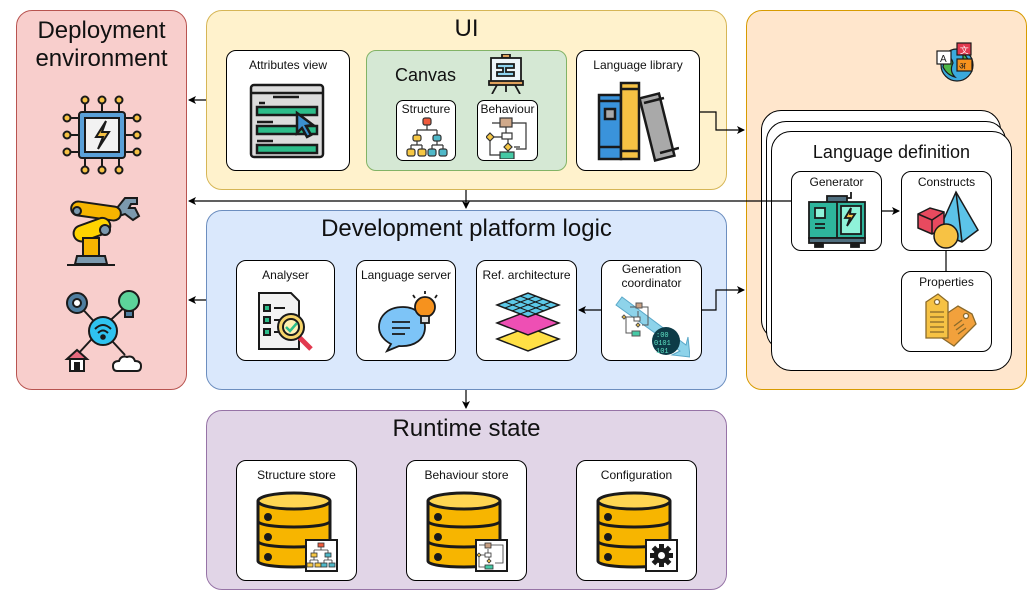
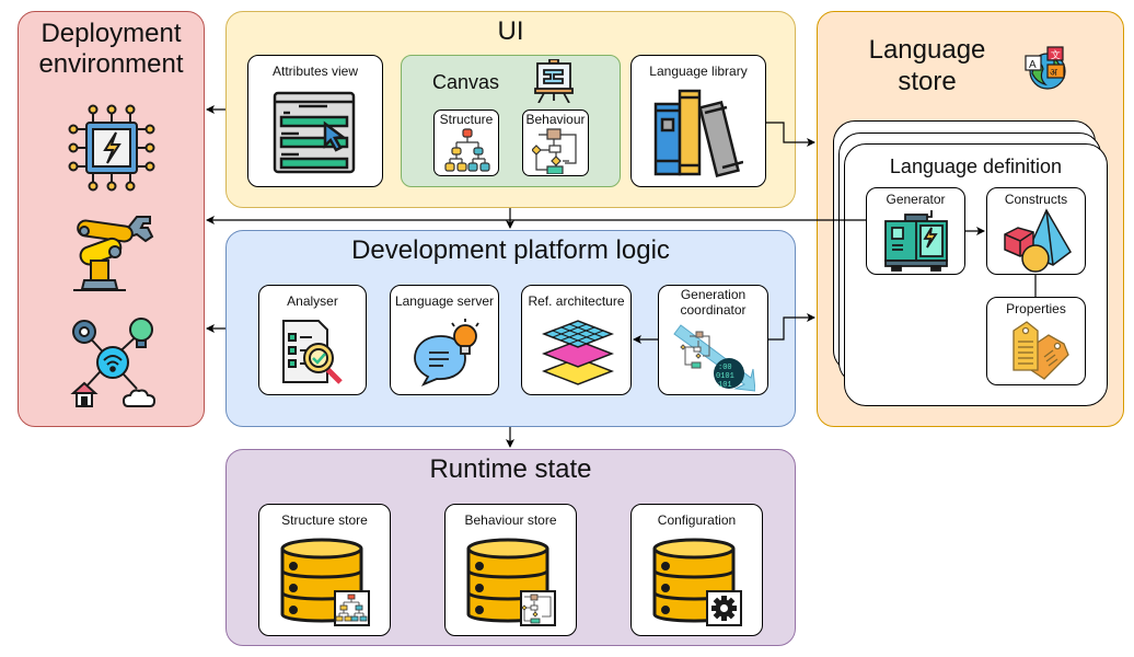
  Deployment
  environment
  UI
  Attributes view
  Canvas
  Structure
  Behaviour
  Language library
  Development platform logic
  Analyser
  Language server
  Ref. architecture
  Generation
  coordinator
  :00
  0101
  101
  Runtime state
  Structure store
  Behaviour store
  Configuration
+ Language
+ store
  A
  文
  अ
  Language definition
  Generator
  Constructs
  Properties
